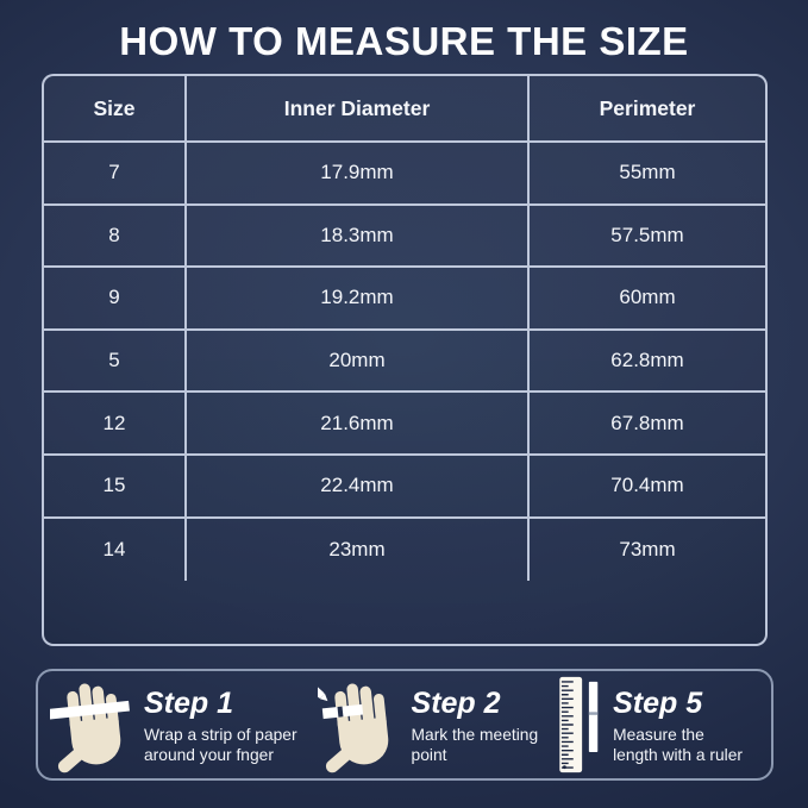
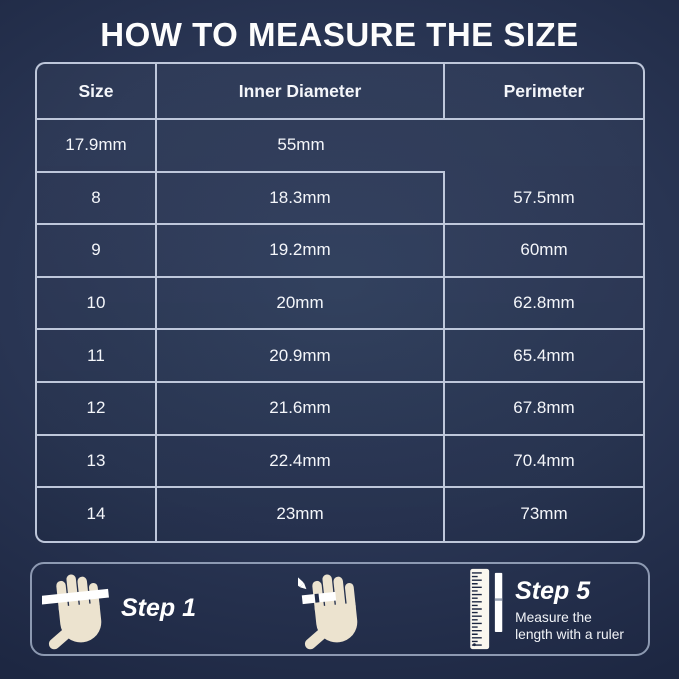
  HOW TO MEASURE THE SIZE
  Size
  Inner Diameter
  Perimeter
- 7
  17.9mm
  55mm
  8
  18.3mm
  57.5mm
  9
  19.2mm
  60mm
- 5
+ 10
  20mm
  62.8mm
+ 11
+ 20.9mm
+ 65.4mm
  12
  21.6mm
  67.8mm
- 15
+ 13
  22.4mm
  70.4mm
  14
  23mm
  73mm
  Step 1
- Wrap a strip of paper
- around your fnger
- Step 2
- Mark the meeting
- point
  Step 5
  Measure the
  length with a ruler
